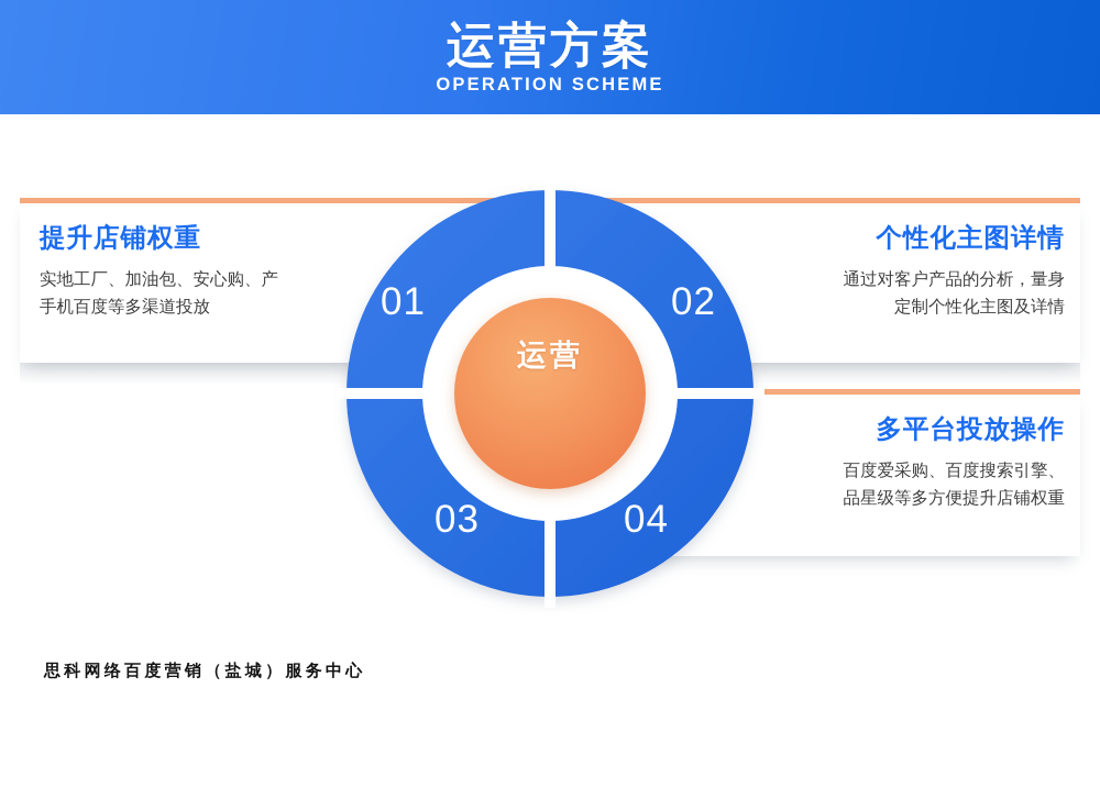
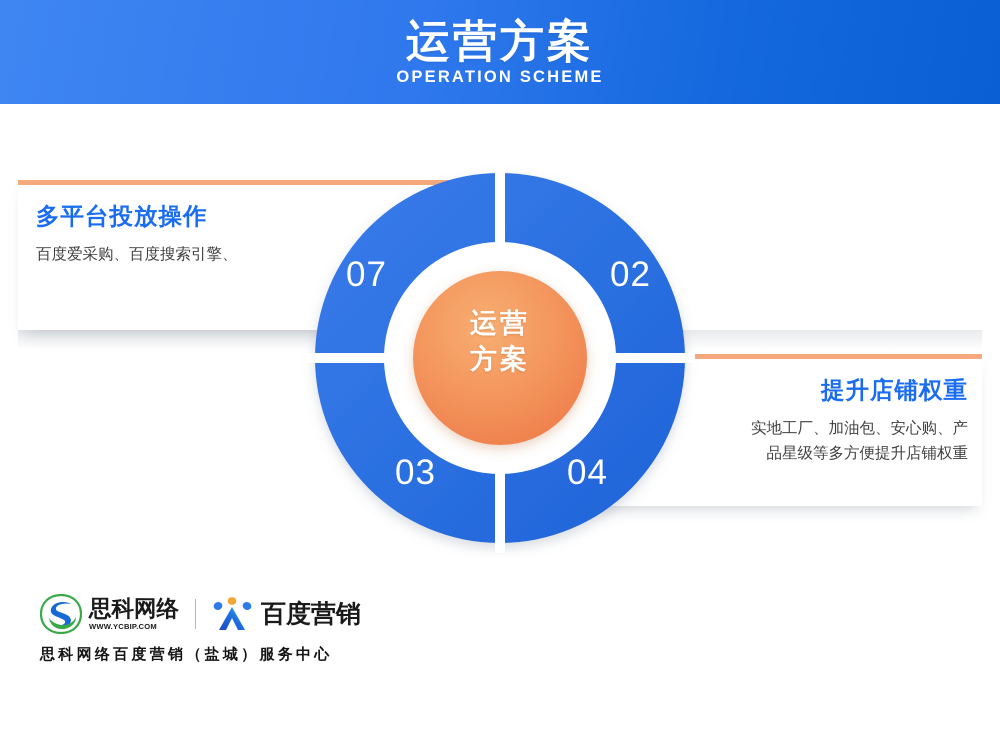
  运营方案
  OPERATION SCHEME
- 提升店铺权重
+ 多平台投放操作
- 实地工厂、加油包、安心购、产
+ 百度爱采购、百度搜索引擎、
- 手机百度等多渠道投放
- 个性化主图详情
- 通过对客户产品的分析，量身
- 定制个性化主图及详情
- 多平台投放操作
+ 提升店铺权重
- 百度爱采购、百度搜索引擎、
+ 实地工厂、加油包、安心购、产
  品星级等多方便提升店铺权重
- 01
+ 07
  02
  03
  04
  运营
+ 方案
+ 思科网络
+ WWW.YCBIP.COM
+ 百度营销
  思科网络百度营销（盐城）服务中心
